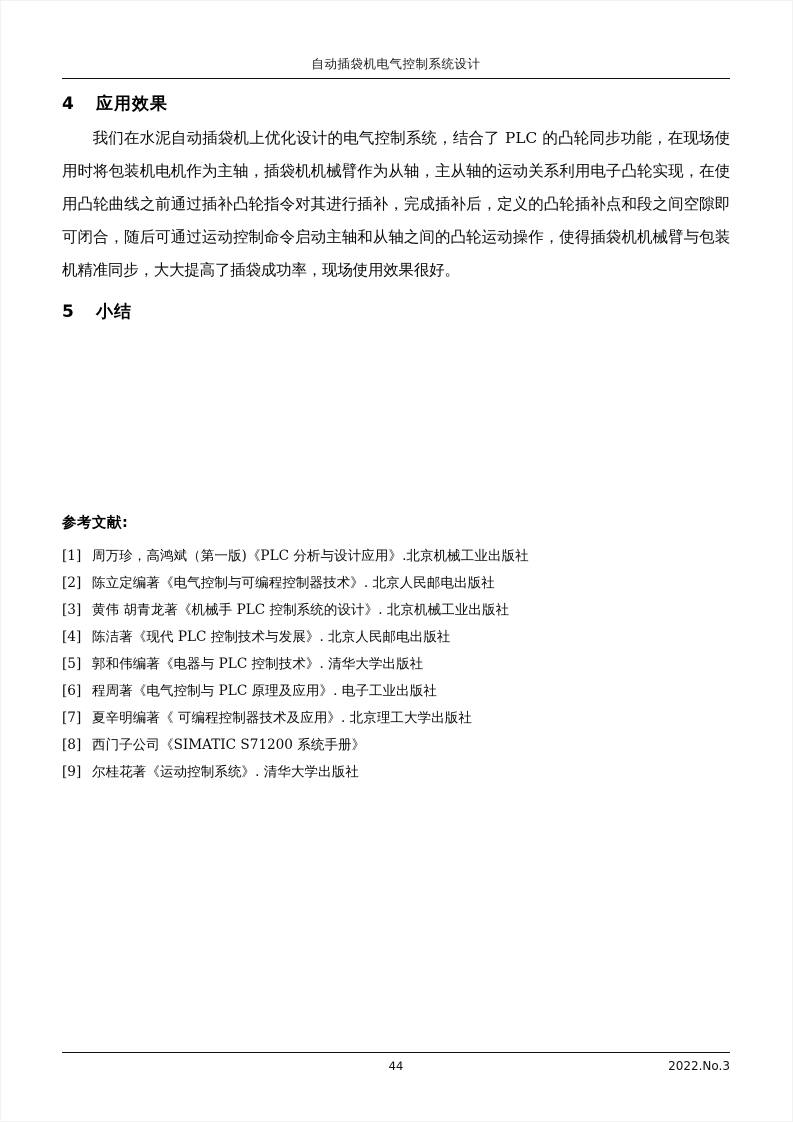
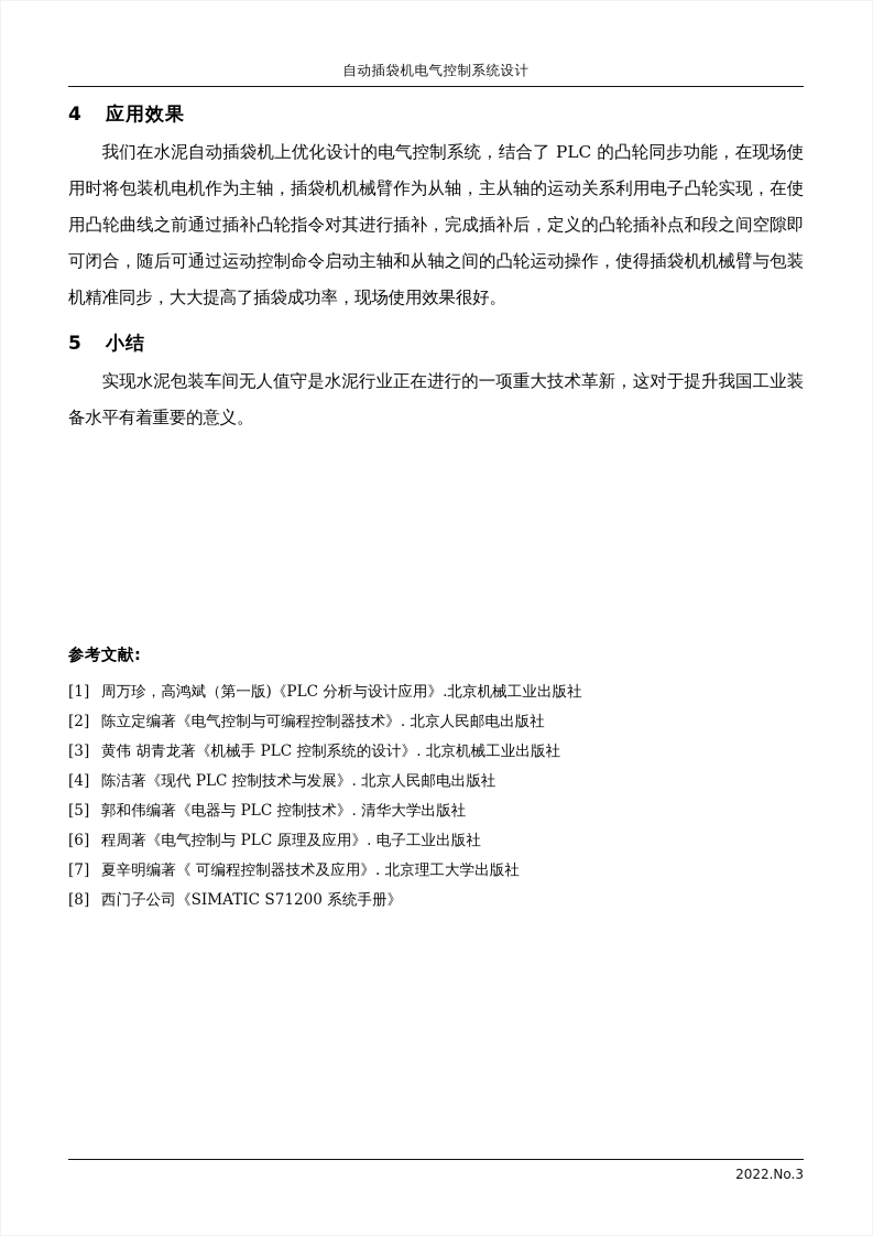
  自动插袋机电气控制系统设计
  4
  应用效果
  我们在水泥自动插袋机上优化设计的电气控制系统，结合了 PLC 的凸轮同步功能，在现场使用时将包装机电机作为主轴，插袋机机械臂作为从轴，主从轴的运动关系利用电子凸轮实现，在使用凸轮曲线之前通过插补凸轮指令对其进行插补，完成插补后，定义的凸轮插补点和段之间空隙即可闭合，随后可通过运动控制命令启动主轴和从轴之间的凸轮运动操作，使得插袋机机械臂与包装机精准同步，大大提高了插袋成功率，现场使用效果很好。
  5
  小结
+ 实现水泥包装车间无人值守是水泥行业正在进行的一项重大技术革新，这对于提升我国工业装备水平有着重要的意义。
  参考文献:
  [1]
  周万珍，高鸿斌（第一版)《PLC 分析与设计应用》.北京机械工业出版社
  [2]
  陈立定编著《电气控制与可编程控制器技术》. 北京人民邮电出版社
  [3]
  黄伟 胡青龙著《机械手 PLC 控制系统的设计》. 北京机械工业出版社
  [4]
  陈洁著《现代 PLC 控制技术与发展》. 北京人民邮电出版社
  [5]
  郭和伟编著《电器与 PLC 控制技术》. 清华大学出版社
  [6]
  程周著《电气控制与 PLC 原理及应用》. 电子工业出版社
  [7]
  夏辛明编著《 可编程控制器技术及应用》. 北京理工大学出版社
  [8]
  西门子公司《SIMATIC S71200 系统手册》
- [9]
- 尔桂花著《运动控制系统》. 清华大学出版社
- 44
  2022.No.3
